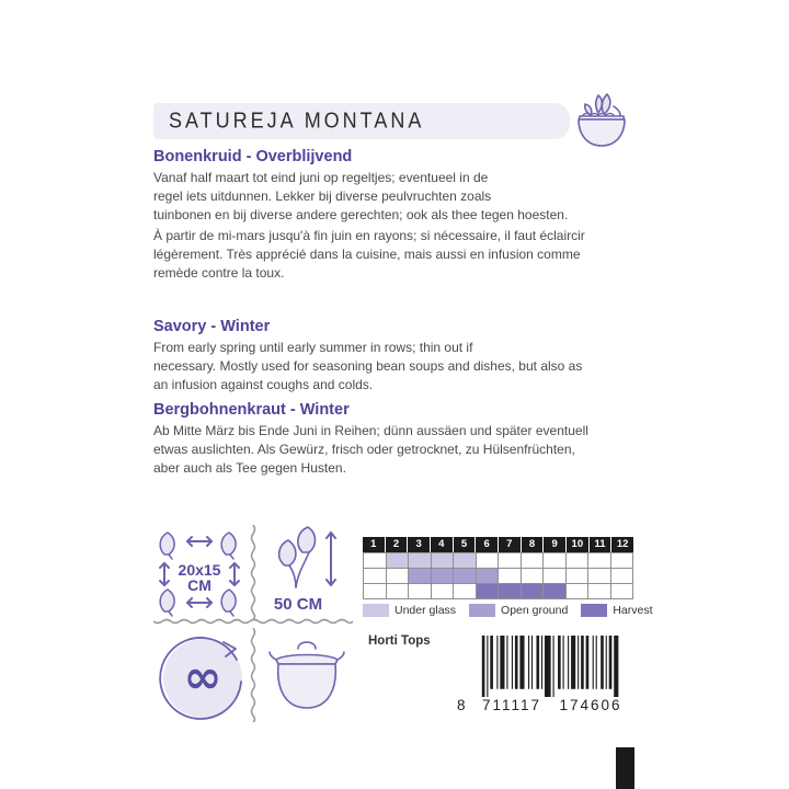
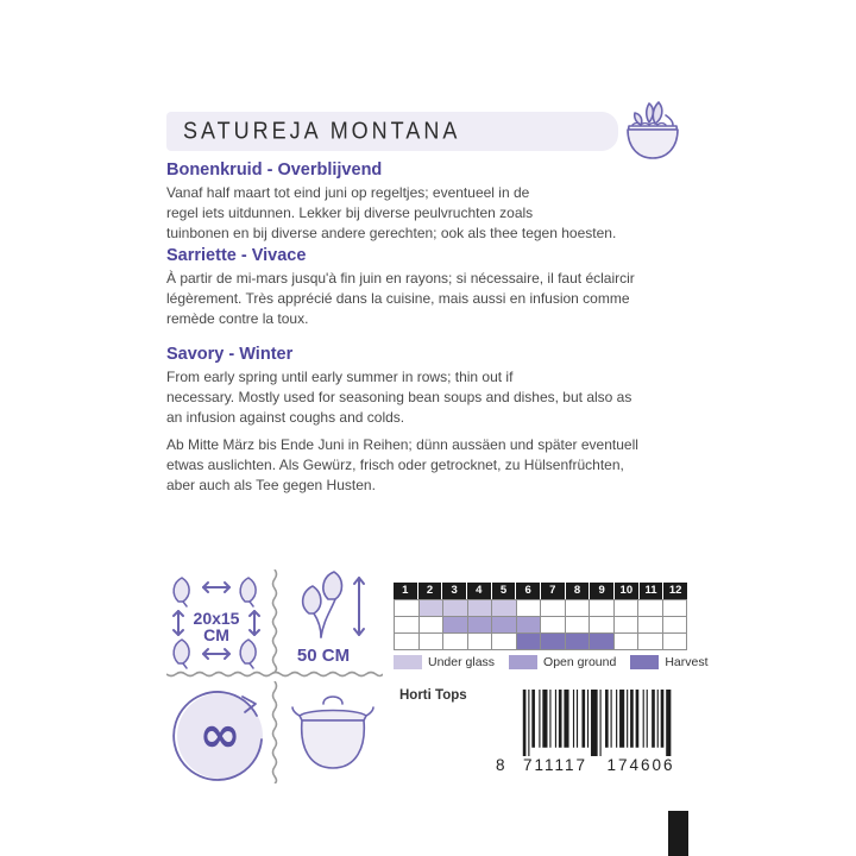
  SATUREJA MONTANA
  Bonenkruid - Overblijvend
  Vanaf half maart tot eind juni op regeltjes; eventueel in de
  regel iets uitdunnen. Lekker bij diverse peulvruchten zoals
  tuinbonen en bij diverse andere gerechten; ook als thee tegen hoesten.
+ Sarriette - Vivace
  À partir de mi-mars jusqu'à fin juin en rayons; si nécessaire, il faut éclaircir
  légèrement. Très apprécié dans la cuisine, mais aussi en infusion comme
  remède contre la toux.
  Savory - Winter
  From early spring until early summer in rows; thin out if
  necessary. Mostly used for seasoning bean soups and dishes, but also as
  an infusion against coughs and colds.
- Bergbohnenkraut - Winter
  Ab Mitte März bis Ende Juni in Reihen; dünn aussäen und später eventuell
  etwas auslichten. Als Gewürz, frisch oder getrocknet, zu Hülsenfrüchten,
  aber auch als Tee gegen Husten.
  20x15
  CM
  50 CM
  ∞
  1
  2
  3
  4
  5
  6
  7
  8
  9
  10
  11
  12
  Under glass
  Open ground
  Harvest
  Horti Tops
  8
  711117
  174606
